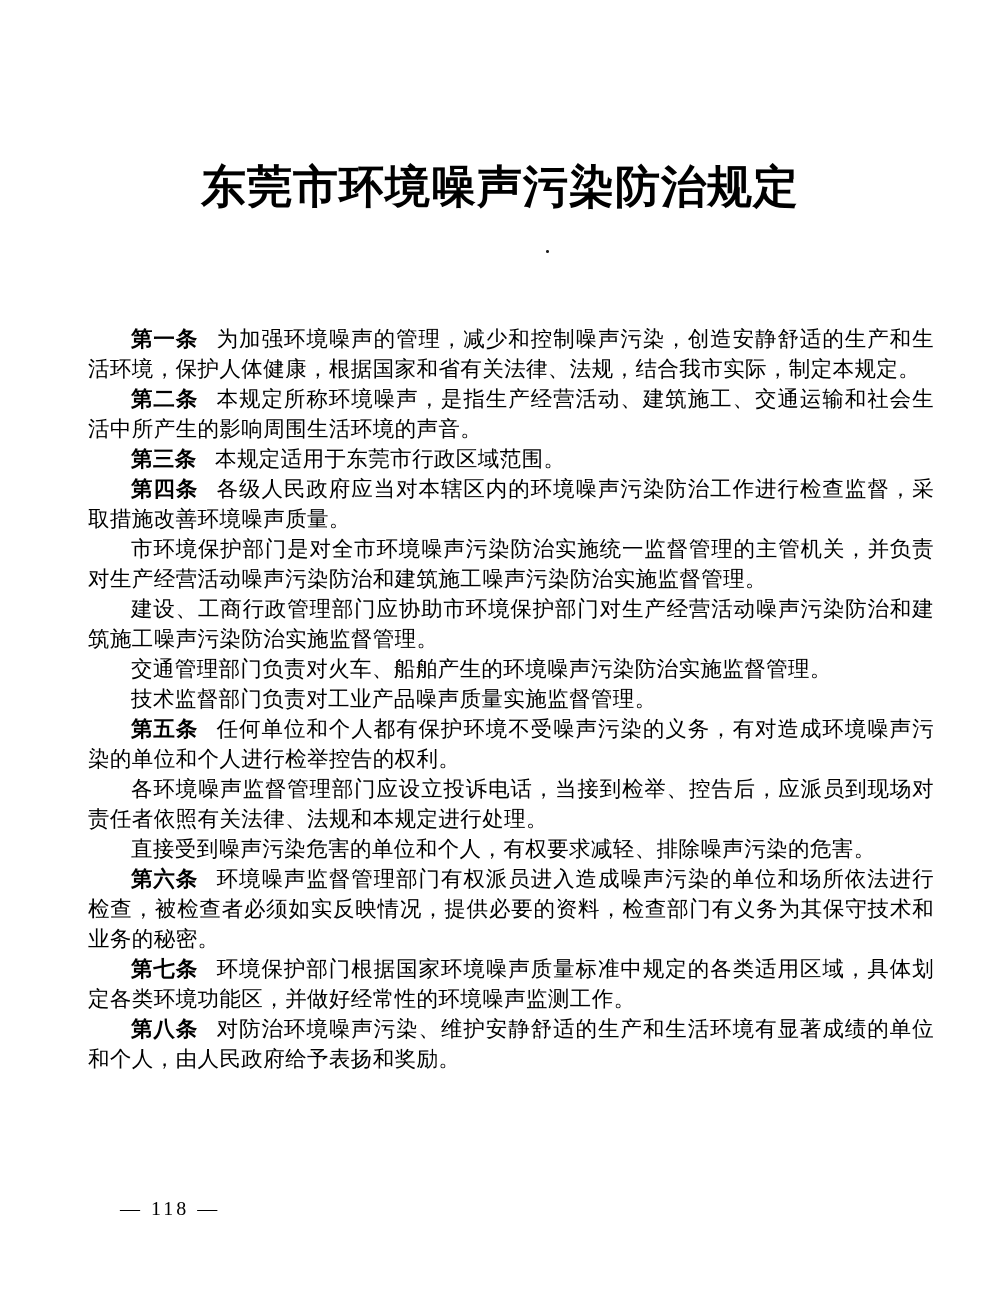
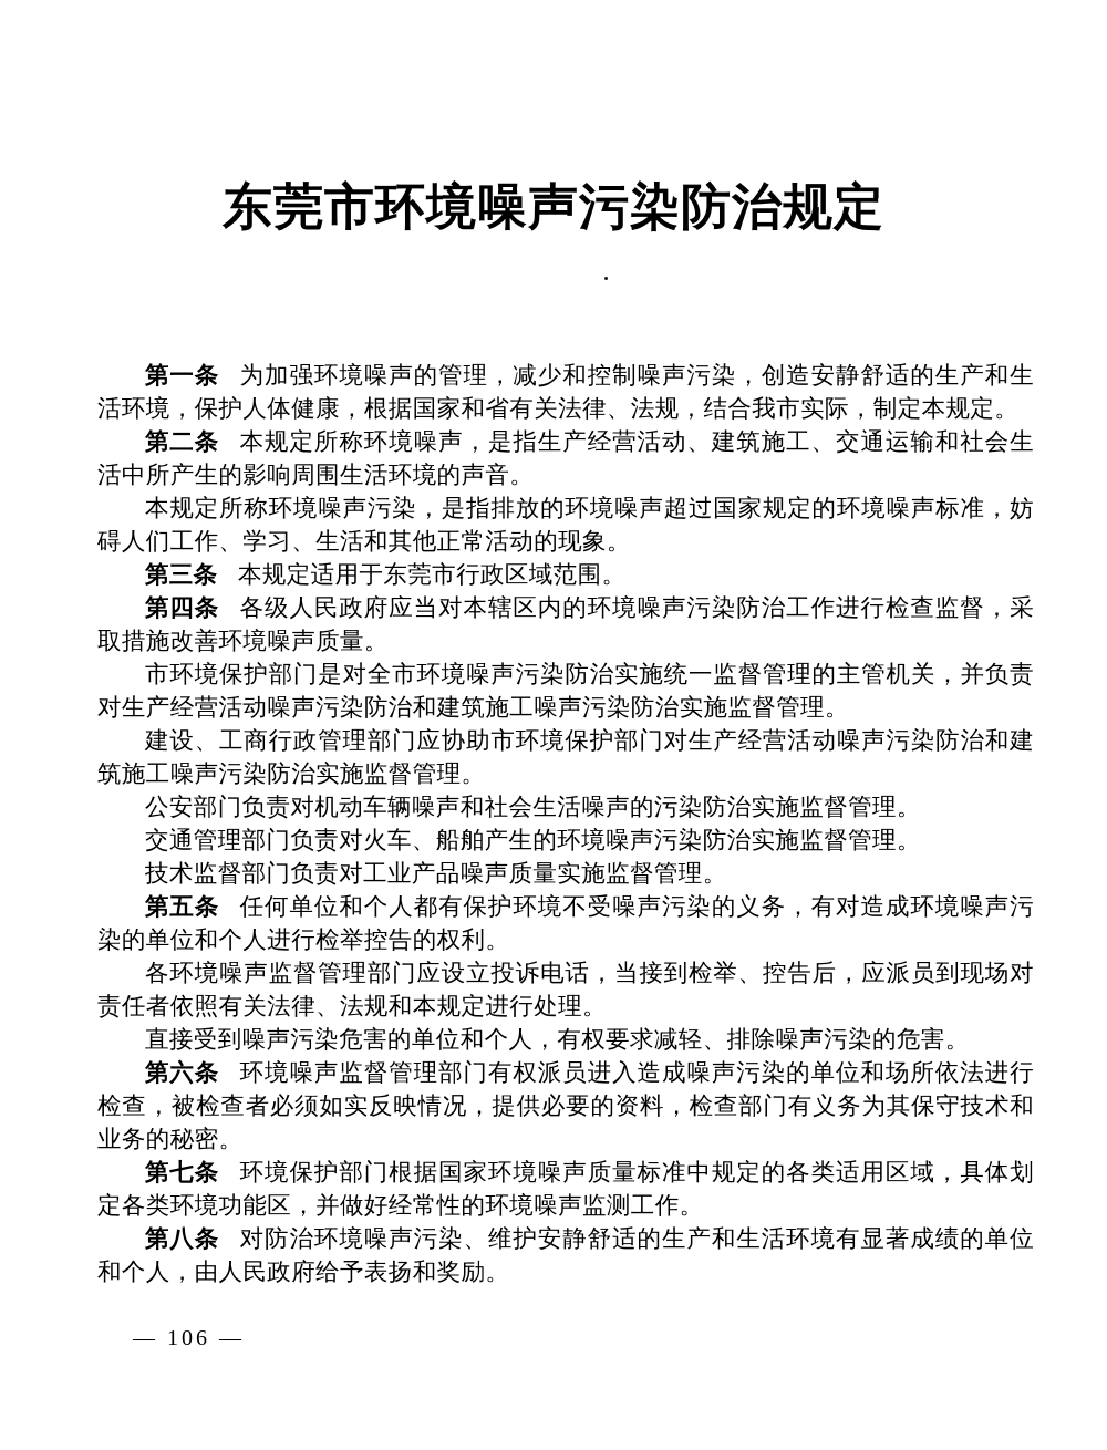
  东莞市环境噪声污染防治规定
  第一条 为加强环境噪声的管理，减少和控制噪声污染，创造安静舒适的生产和生活环境，保护人体健康，根据国家和省有关法律、法规，结合我市实际，制定本规定。
  第二条 本规定所称环境噪声，是指生产经营活动、建筑施工、交通运输和社会生活中所产生的影响周围生活环境的声音。
+ 本规定所称环境噪声污染，是指排放的环境噪声超过国家规定的环境噪声标准，妨碍人们工作、学习、生活和其他正常活动的现象。
  第三条 本规定适用于东莞市行政区域范围。
  第四条 各级人民政府应当对本辖区内的环境噪声污染防治工作进行检查监督，采取措施改善环境噪声质量。
  市环境保护部门是对全市环境噪声污染防治实施统一监督管理的主管机关，并负责对生产经营活动噪声污染防治和建筑施工噪声污染防治实施监督管理。
  建设、工商行政管理部门应协助市环境保护部门对生产经营活动噪声污染防治和建筑施工噪声污染防治实施监督管理。
+ 公安部门负责对机动车辆噪声和社会生活噪声的污染防治实施监督管理。
  交通管理部门负责对火车、船舶产生的环境噪声污染防治实施监督管理。
  技术监督部门负责对工业产品噪声质量实施监督管理。
  第五条 任何单位和个人都有保护环境不受噪声污染的义务，有对造成环境噪声污染的单位和个人进行检举控告的权利。
  各环境噪声监督管理部门应设立投诉电话，当接到检举、控告后，应派员到现场对责任者依照有关法律、法规和本规定进行处理。
  直接受到噪声污染危害的单位和个人，有权要求减轻、排除噪声污染的危害。
  第六条 环境噪声监督管理部门有权派员进入造成噪声污染的单位和场所依法进行检查，被检查者必须如实反映情况，提供必要的资料，检查部门有义务为其保守技术和业务的秘密。
  第七条 环境保护部门根据国家环境噪声质量标准中规定的各类适用区域，具体划定各类环境功能区，并做好经常性的环境噪声监测工作。
  第八条 对防治环境噪声污染、维护安静舒适的生产和生活环境有显著成绩的单位和个人，由人民政府给予表扬和奖励。
- — 118 —
+ — 106 —
